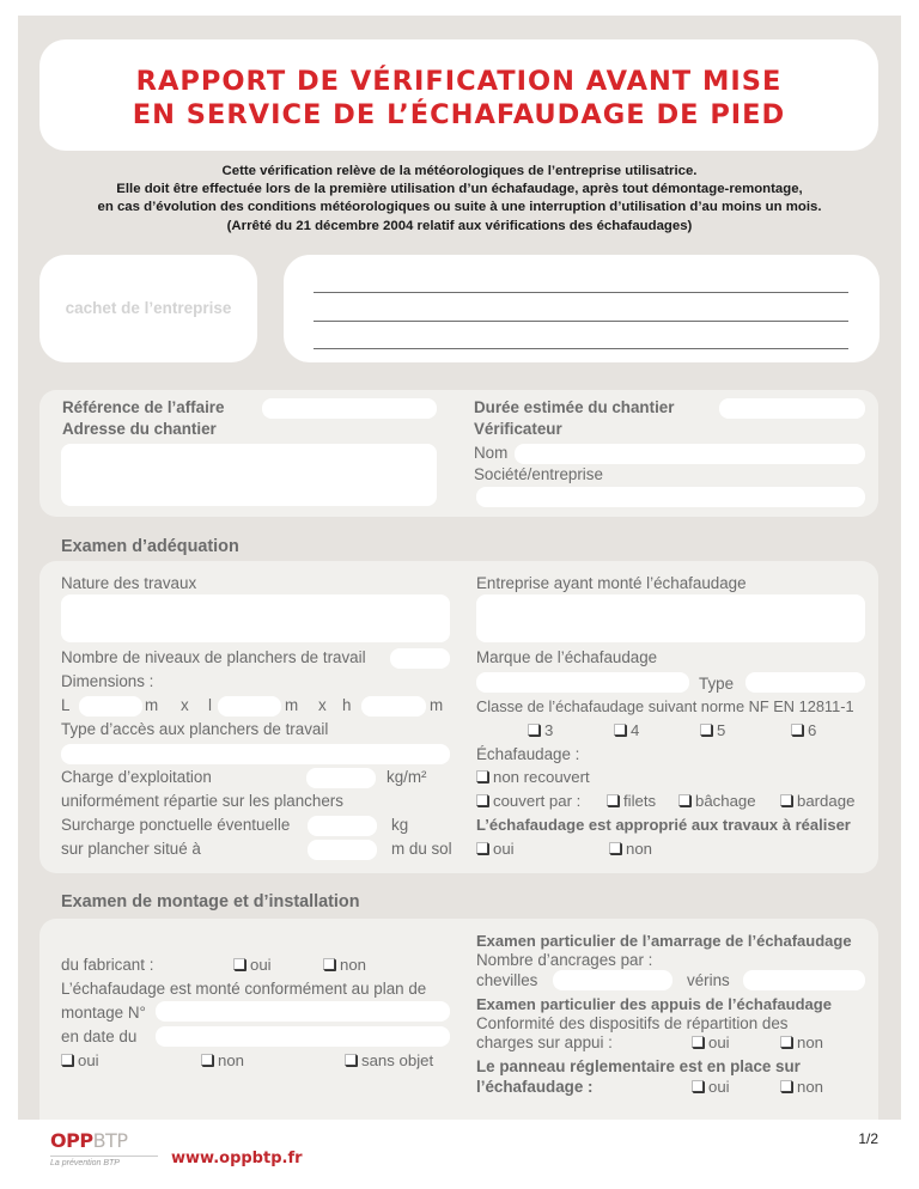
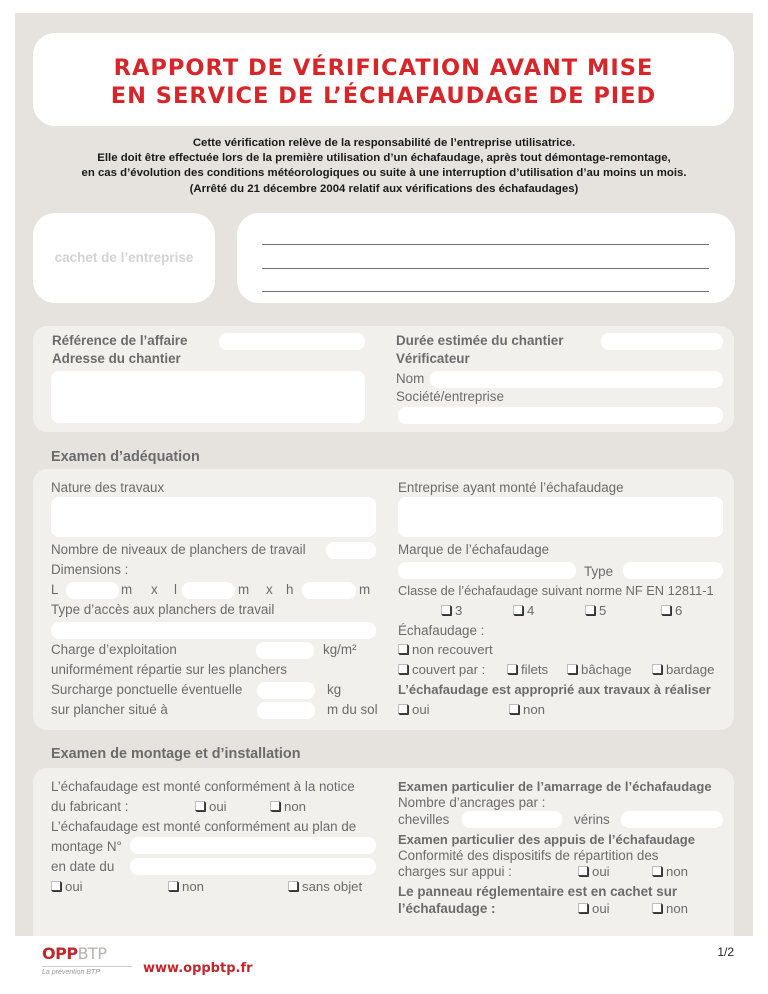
  RAPPORT DE VÉRIFICATION AVANT MISE
  EN SERVICE DE L’ÉCHAFAUDAGE DE PIED
- Cette vérification relève de la météorologiques de l’entreprise utilisatrice.
+ Cette vérification relève de la responsabilité de l’entreprise utilisatrice.
  Elle doit être effectuée lors de la première utilisation d’un échafaudage, après tout démontage-remontage,
  en cas d’évolution des conditions météorologiques ou suite à une interruption d’utilisation d’au moins un mois.
  (Arrêté du 21 décembre 2004 relatif aux vérifications des échafaudages)
  cachet de l’entreprise
  Référence de l’affaire
  Adresse du chantier
  Durée estimée du chantier
  Vérificateur
  Nom
  Société/entreprise
  Examen d’adéquation
  Nature des travaux
  Nombre de niveaux de planchers de travail
  Dimensions :
  L
  m
  x
  l
  m
  x
  h
  m
  Type d’accès aux planchers de travail
  Charge d’exploitation
  kg/m²
  uniformément répartie sur les planchers
  Surcharge ponctuelle éventuelle
  kg
  sur plancher situé à
  m du sol
  Entreprise ayant monté l’échafaudage
  Marque de l’échafaudage
  Type
  Classe de l’échafaudage suivant norme NF EN 12811-1
  3
  4
  5
  6
  Échafaudage :
  non recouvert
  couvert par :
  filets
  bâchage
  bardage
  L’échafaudage est approprié aux travaux à réaliser
  oui
  non
  Examen de montage et d’installation
+ L’échafaudage est monté conformément à la notice
  du fabricant :
  oui
  non
  L’échafaudage est monté conformément au plan de
  montage N°
  en date du
  oui
  non
  sans objet
  Examen particulier de l’amarrage de l’échafaudage
  Nombre d’ancrages par :
  chevilles
  vérins
  Examen particulier des appuis de l’échafaudage
  Conformité des dispositifs de répartition des
  charges sur appui :
  oui
  non
- Le panneau réglementaire est en place sur
+ Le panneau réglementaire est en cachet sur
  l’échafaudage :
  oui
  non
  OPPBTP
  www.oppbtp.fr
  1/2
